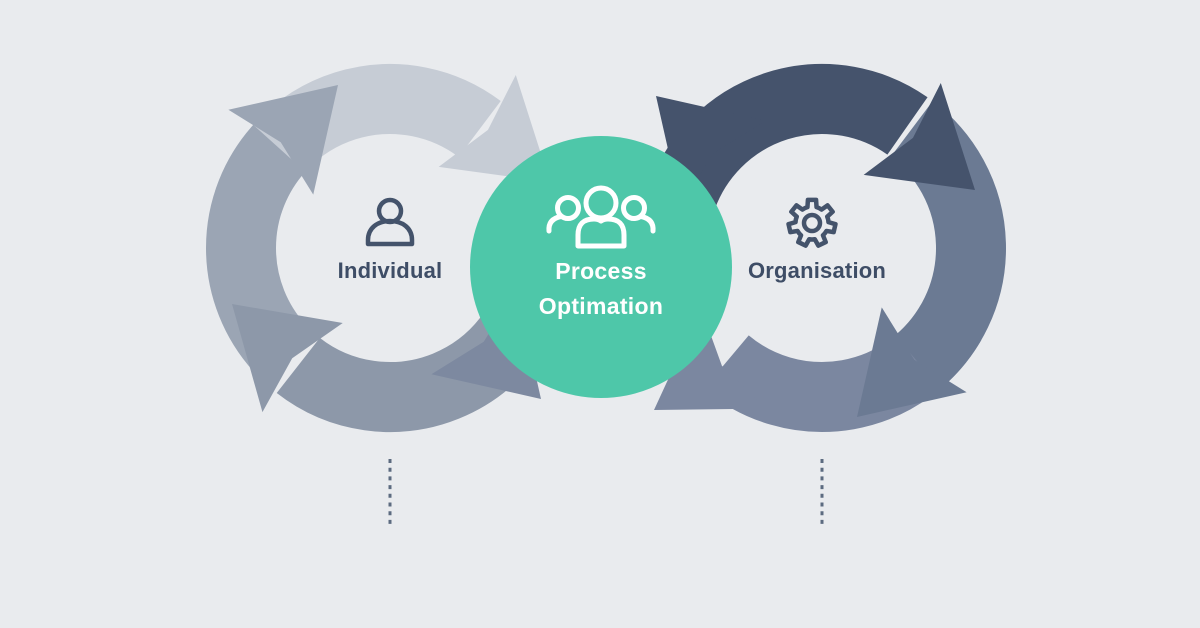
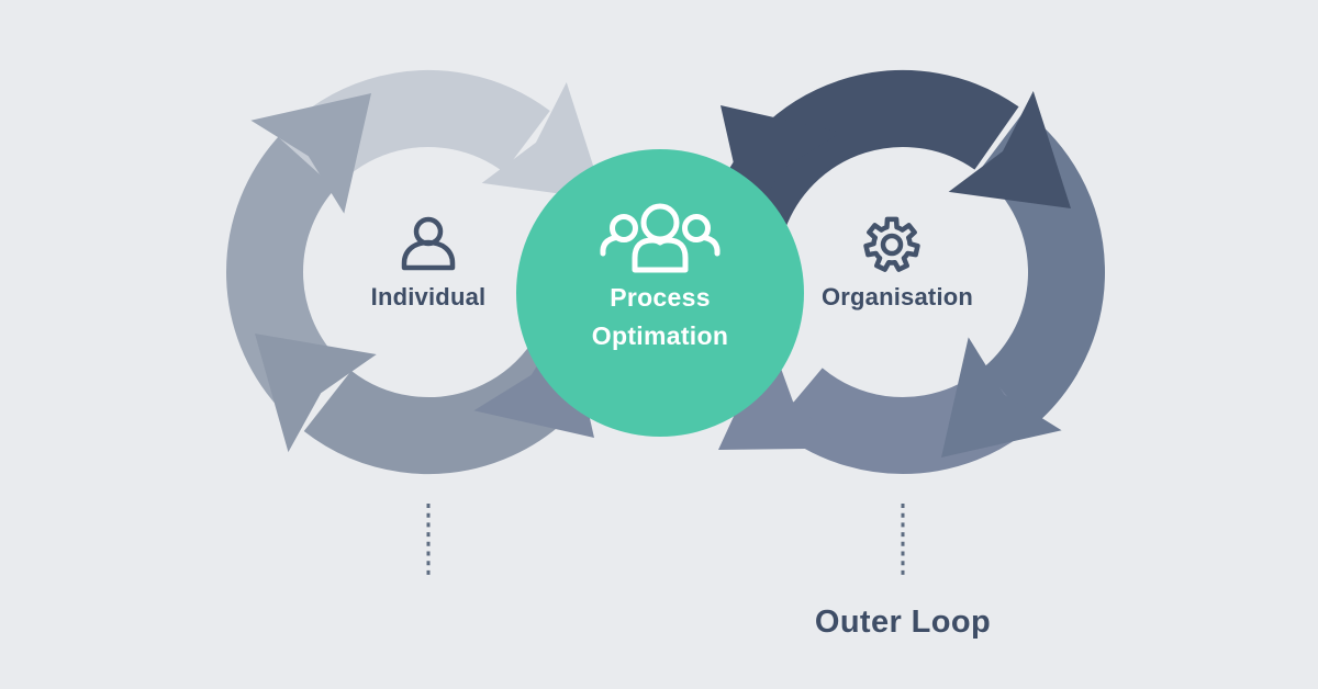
  Individual
  Process
  Optimation
  Organisation
+ Outer Loop
